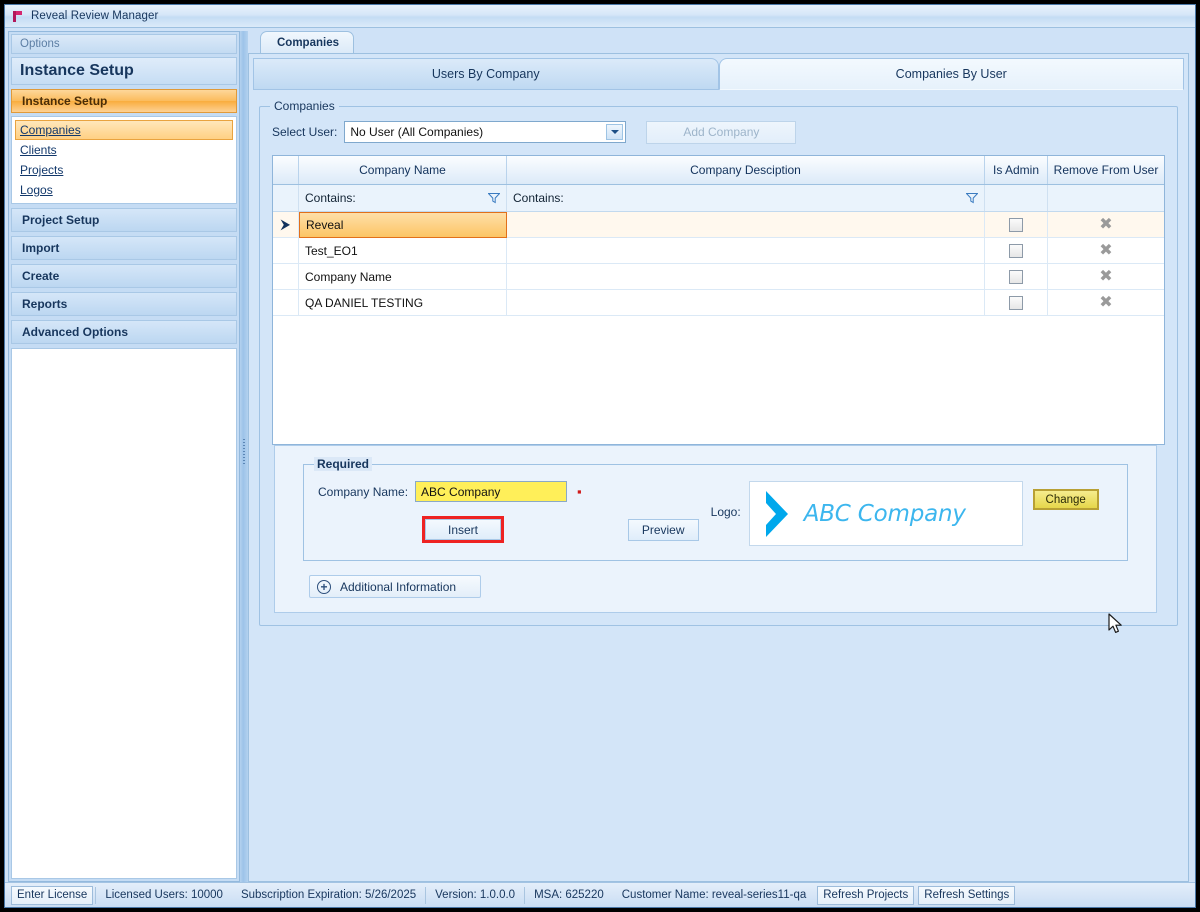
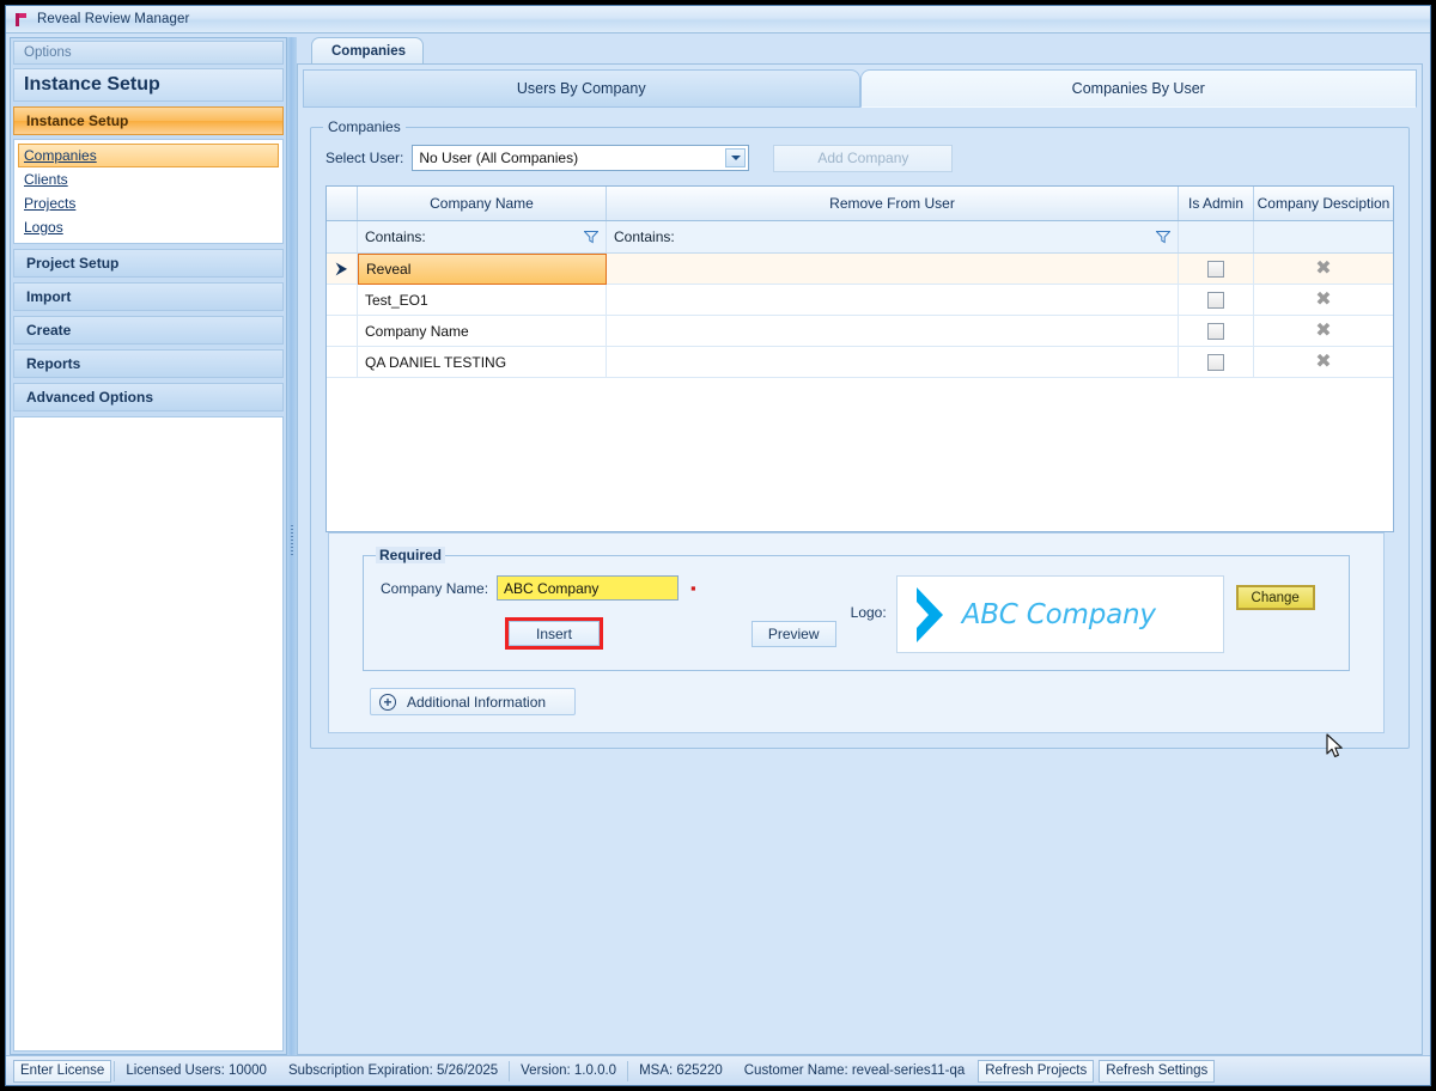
  Reveal Review Manager
  Options
  Instance Setup
  Instance Setup
  Companies
  Clients
  Projects
  Logos
  Project Setup
  Import
  Create
  Reports
  Advanced Options
  Companies
  Users By Company
  Companies By User
  Companies
  Select User:
  No User (All Companies)
  Add Company
  Company Name
- Company Desciption
+ Remove From User
  Is Admin
- Remove From User
+ Company Desciption
  Contains:
  Contains:
  ⮞
  Reveal
  ✖
  Test_EO1
  ✖
  Company Name
  ✖
  QA DANIEL TESTING
  ✖
  Required
  Company Name:
  ABC Company
  ▪
  Insert
  Preview
  Logo:
  ABC Company
  Change
  +
  Additional Information
  Enter License
  Licensed Users: 10000
  Subscription Expiration: 5/26/2025
  Version: 1.0.0.0
  MSA: 625220
  Customer Name: reveal-series11-qa
  Refresh Projects
  Refresh Settings
